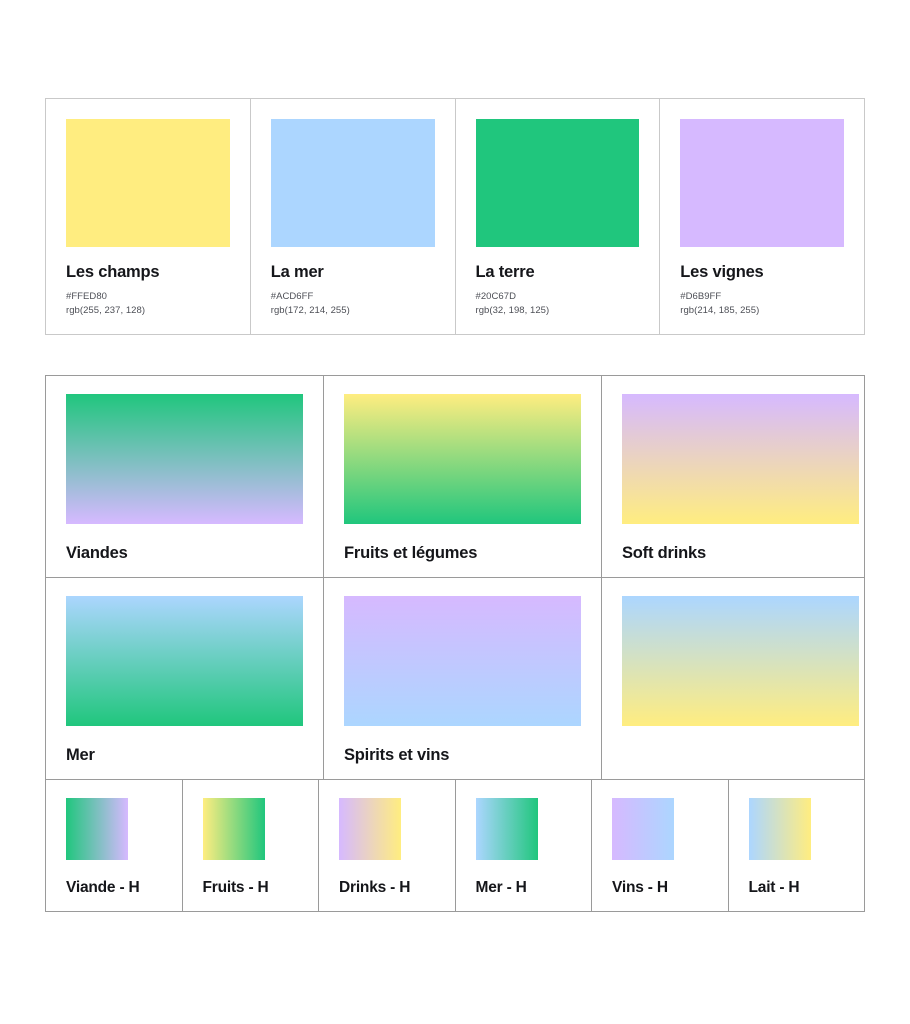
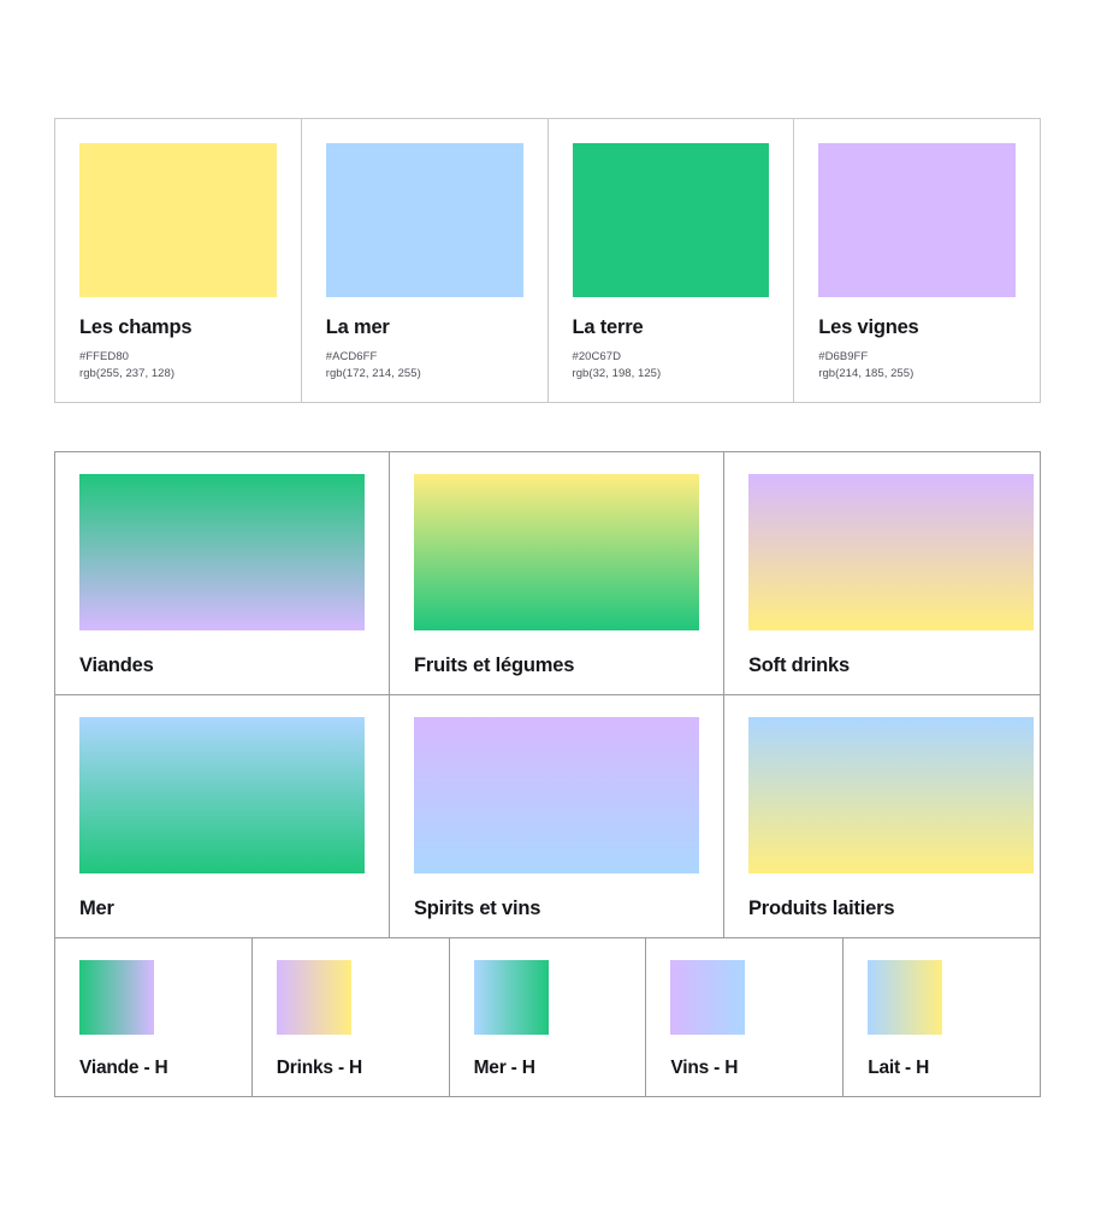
  Les champs
  #FFED80
  rgb(255, 237, 128)
  La mer
  #ACD6FF
  rgb(172, 214, 255)
  La terre
  #20C67D
  rgb(32, 198, 125)
  Les vignes
  #D6B9FF
  rgb(214, 185, 255)
  Viandes
  Fruits et légumes
  Soft drinks
  Mer
  Spirits et vins
+ Produits laitiers
  Viande - H
- Fruits - H
  Drinks - H
  Mer - H
  Vins - H
  Lait - H
